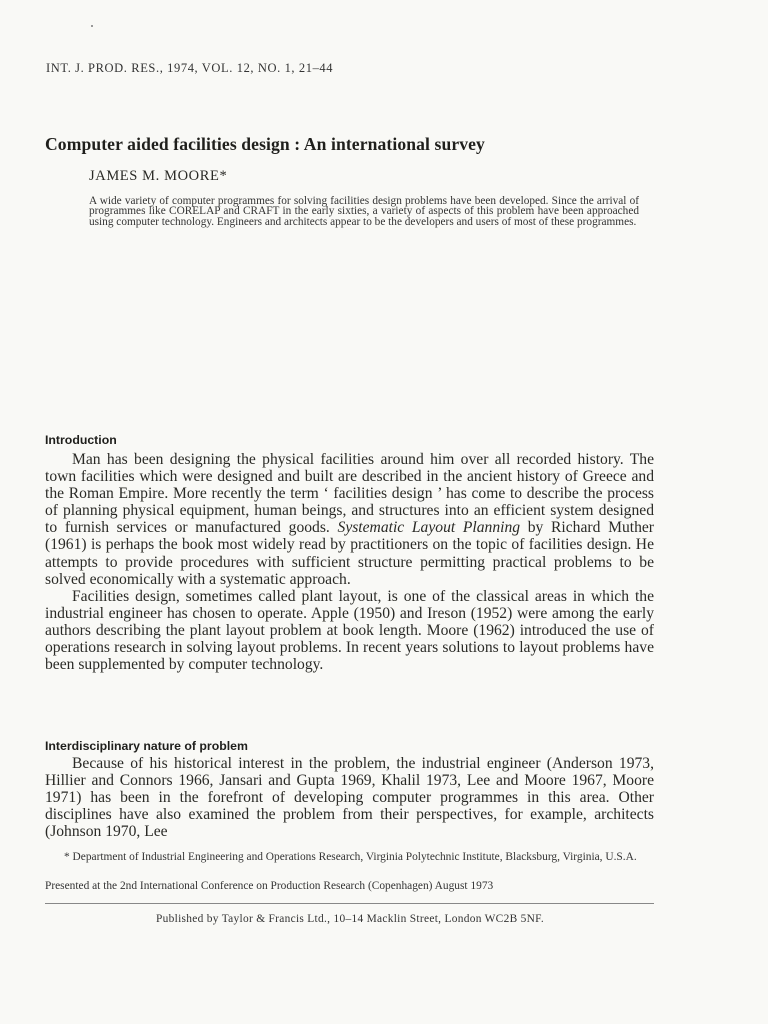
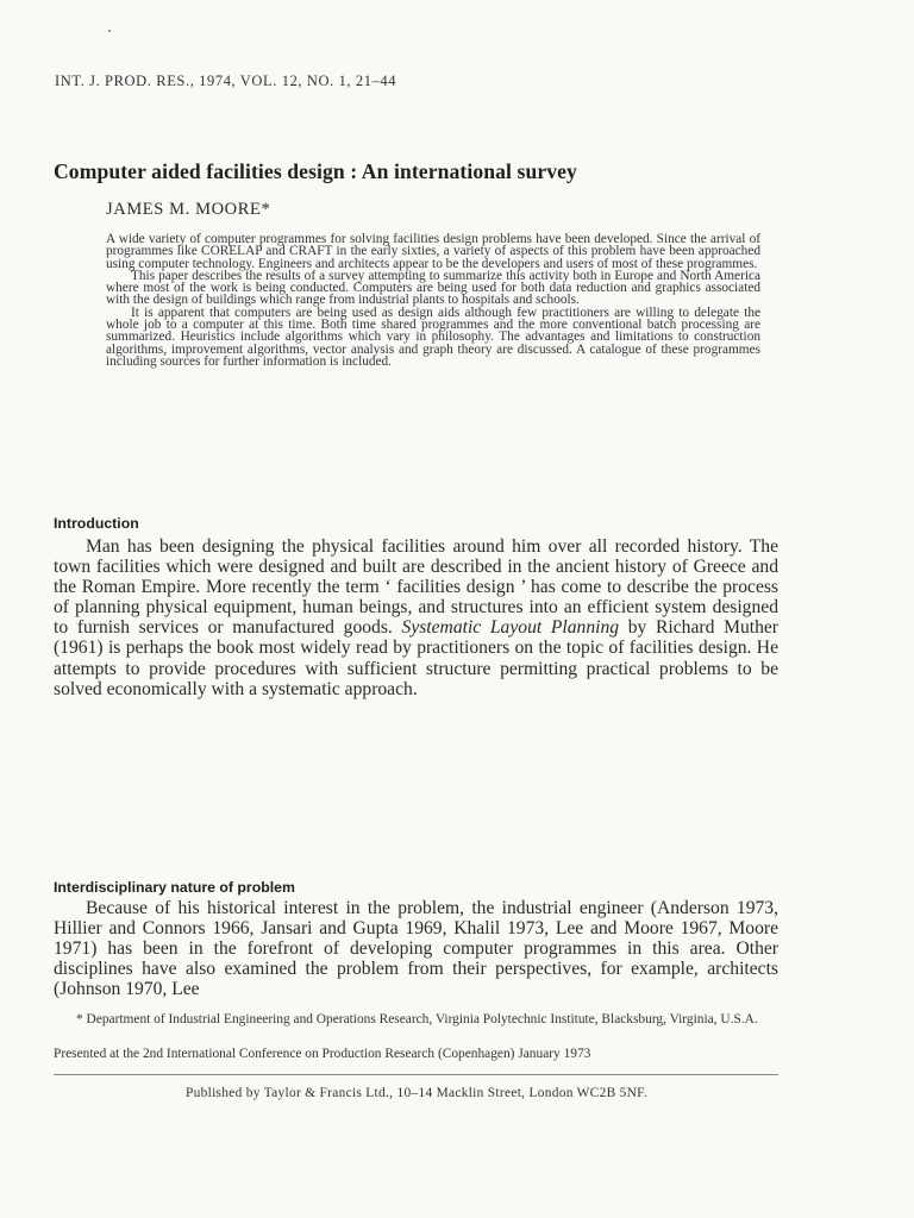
  INT. J. PROD. RES., 1974, VOL. 12, NO. 1, 21–44
  Computer aided facilities design : An international survey
  JAMES M. MOORE*
  A wide variety of computer programmes for solving facilities design problems have been developed. Since the arrival of programmes like CORELAP and CRAFT in the early sixties, a variety of aspects of this problem have been approached using computer technology. Engineers and architects appear to be the developers and users of most of these programmes.
+ This paper describes the results of a survey attempting to summarize this activity both in Europe and North America where most of the work is being conducted. Computers are being used for both data reduction and graphics associated with the design of buildings which range from industrial plants to hospitals and schools.
+ It is apparent that computers are being used as design aids although few practitioners are willing to delegate the whole job to a computer at this time. Both time shared programmes and the more conventional batch processing are summarized. Heuristics include algorithms which vary in philosophy. The advantages and limitations to construction algorithms, improvement algorithms, vector analysis and graph theory are discussed. A catalogue of these programmes including sources for further information is included.
  Introduction
  Man has been designing the physical facilities around him over all recorded history. The town facilities which were designed and built are described in the ancient history of Greece and the Roman Empire. More recently the term ‘ facilities design ’ has come to describe the process of planning physical equipment, human beings, and structures into an efficient system designed to furnish services or manufactured goods. Systematic Layout Planning by Richard Muther (1961) is perhaps the book most widely read by practitioners on the topic of facilities design. He attempts to provide procedures with sufficient structure permitting practical problems to be solved economically with a systematic approach.
- Facilities design, sometimes called plant layout, is one of the classical areas in which the industrial engineer has chosen to operate. Apple (1950) and Ireson (1952) were among the early authors describing the plant layout problem at book length. Moore (1962) introduced the use of operations research in solving layout problems. In recent years solutions to layout problems have been supplemented by computer technology.
  Interdisciplinary nature of problem
  Because of his historical interest in the problem, the industrial engineer (Anderson 1973, Hillier and Connors 1966, Jansari and Gupta 1969, Khalil 1973, Lee and Moore 1967, Moore 1971) has been in the forefront of developing computer programmes in this area. Other disciplines have also examined the problem from their perspectives, for example, architects (Johnson 1970, Lee
  * Department of Industrial Engineering and Operations Research, Virginia Polytechnic Institute, Blacksburg, Virginia, U.S.A.
- Presented at the 2nd International Conference on Production Research (Copenhagen) August 1973
+ Presented at the 2nd International Conference on Production Research (Copenhagen) January 1973
  Published by Taylor & Francis Ltd., 10–14 Macklin Street, London WC2B 5NF.
